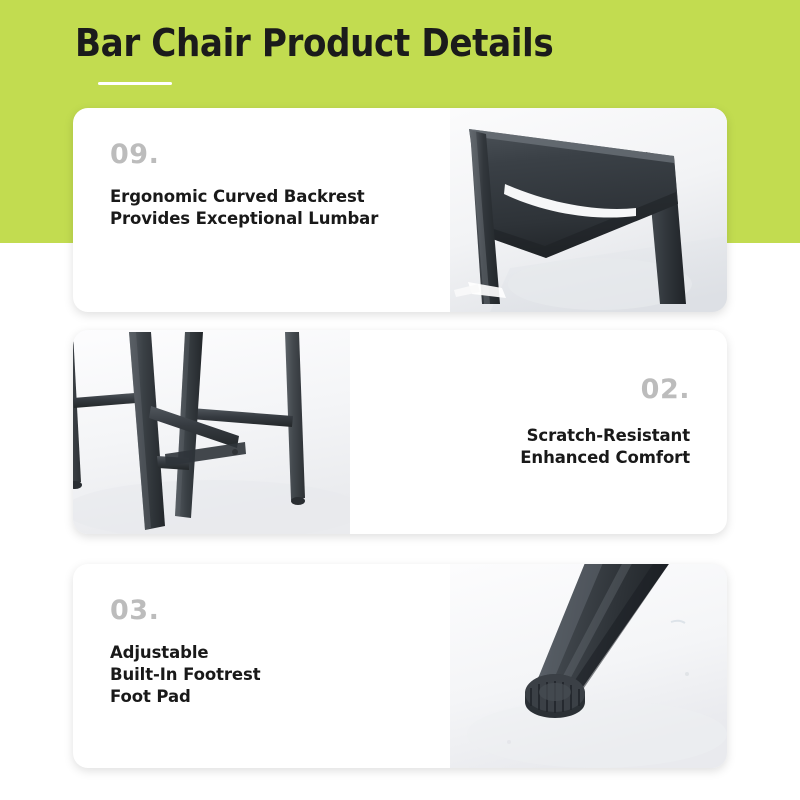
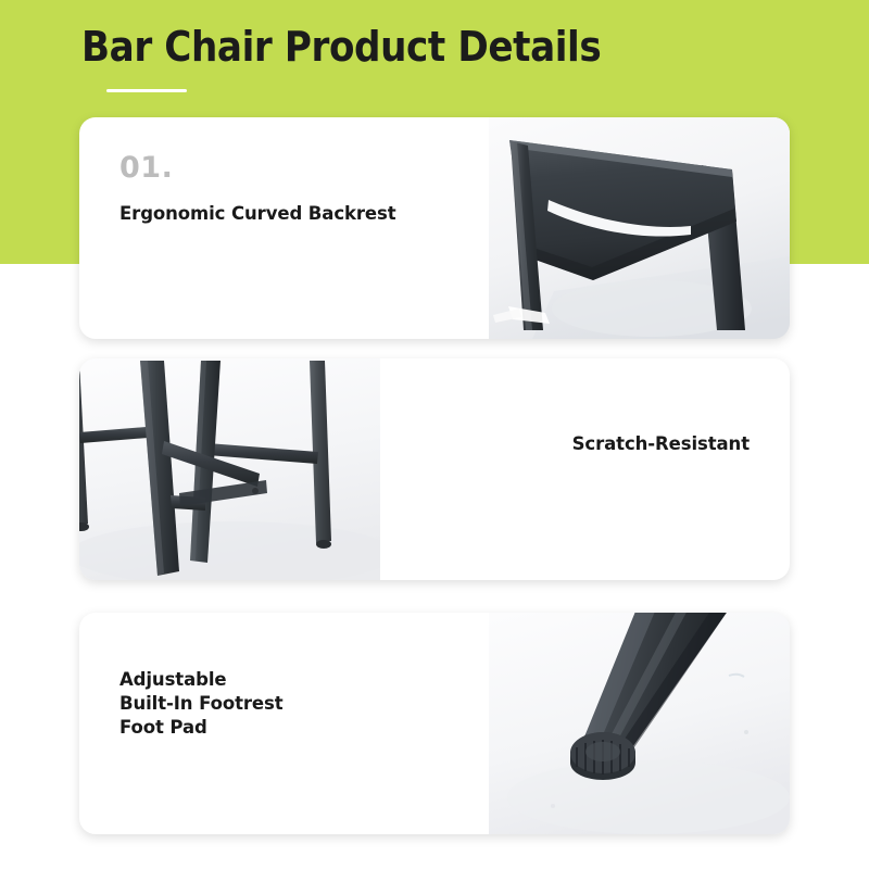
  Bar Chair Product Details
- 09.
+ 01.
  Ergonomic Curved Backrest
- Provides Exceptional Lumbar
- 02.
  Scratch-Resistant
- Enhanced Comfort
- 03.
  Adjustable
  Built-In Footrest
  Foot Pad
